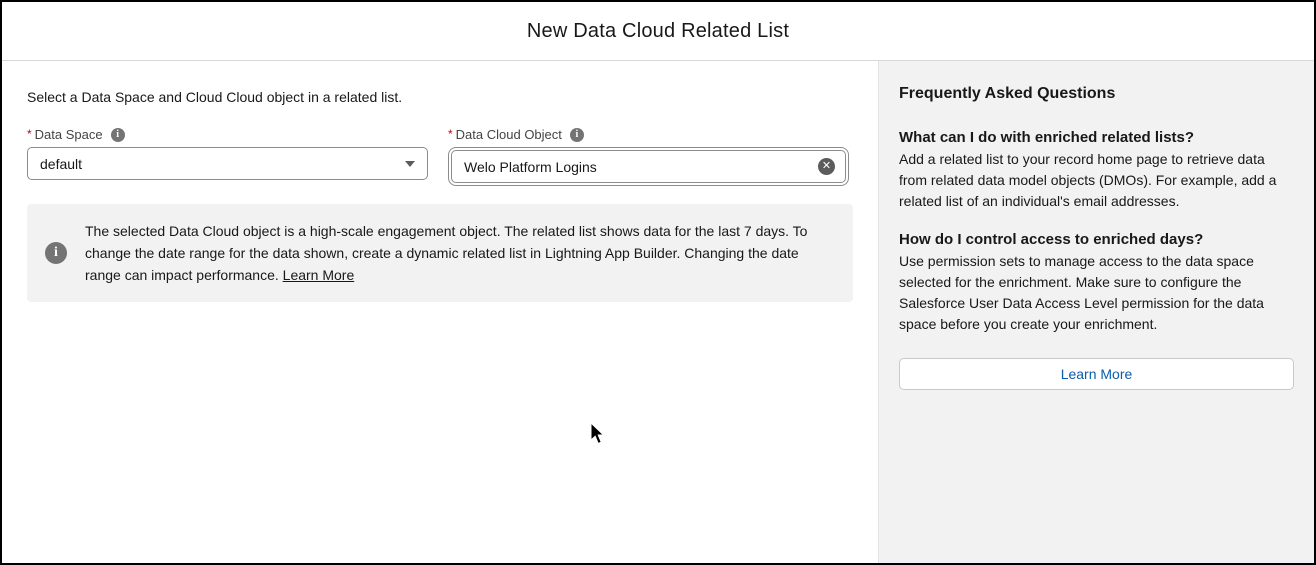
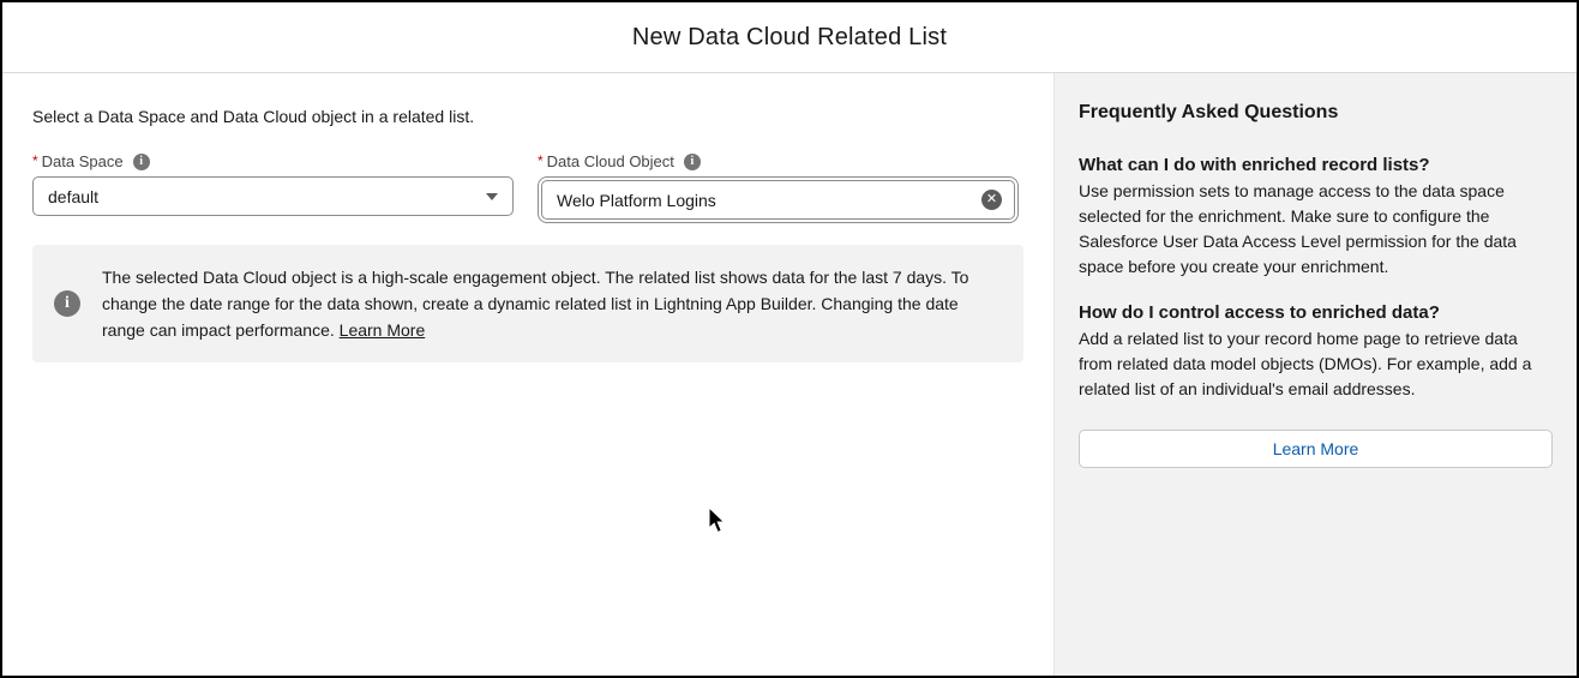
  New Data Cloud Related List
- Select a Data Space and Cloud Cloud object in a related list.
+ Select a Data Space and Data Cloud object in a related list.
  *
  Data Space
  i
  default
  *
  Data Cloud Object
  i
  Welo Platform Logins
  ✕
  i
  The selected Data Cloud object is a high-scale engagement object. The related list shows data for the last 7 days. To change the date range for the data shown, create a dynamic related list in Lightning App Builder. Changing the date range can impact performance. Learn More
  Frequently Asked Questions
- What can I do with enriched related lists?
+ What can I do with enriched record lists?
- Add a related list to your record home page to retrieve data from related data model objects (DMOs). For example, add a related list of an individual's email addresses.
+ Use permission sets to manage access to the data space selected for the enrichment. Make sure to configure the Salesforce User Data Access Level permission for the data space before you create your enrichment.
- How do I control access to enriched days?
+ How do I control access to enriched data?
- Use permission sets to manage access to the data space selected for the enrichment. Make sure to configure the Salesforce User Data Access Level permission for the data space before you create your enrichment.
+ Add a related list to your record home page to retrieve data from related data model objects (DMOs). For example, add a related list of an individual's email addresses.
  Learn More
